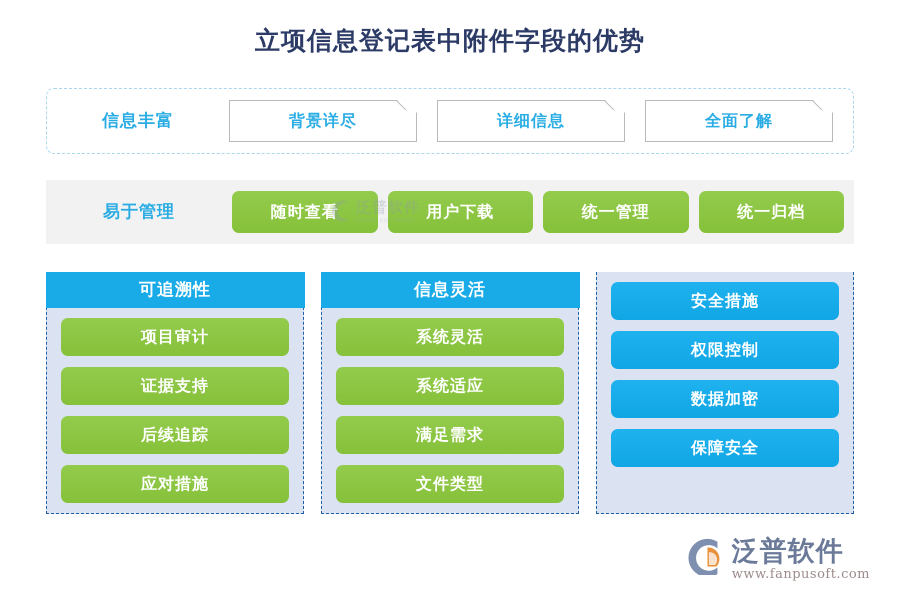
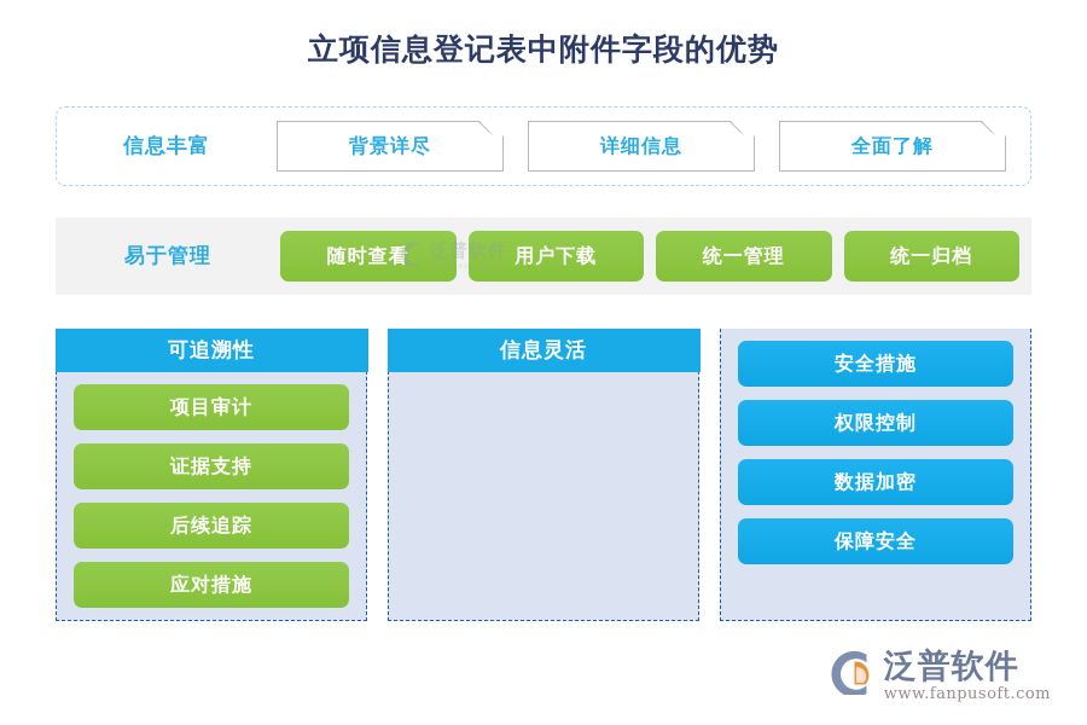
  立项信息登记表中附件字段的优势
  信息丰富
  背景详尽
  详细信息
  全面了解
  易于管理
  随时查看
  用户下载
  统一管理
  统一归档
  泛普软件
  可追溯性
  项目审计
  证据支持
  后续追踪
  应对措施
  信息灵活
- 系统灵活
- 系统适应
- 满足需求
- 文件类型
  安全措施
  权限控制
  数据加密
  保障安全
  泛普软件
  www.fanpusoft.com
